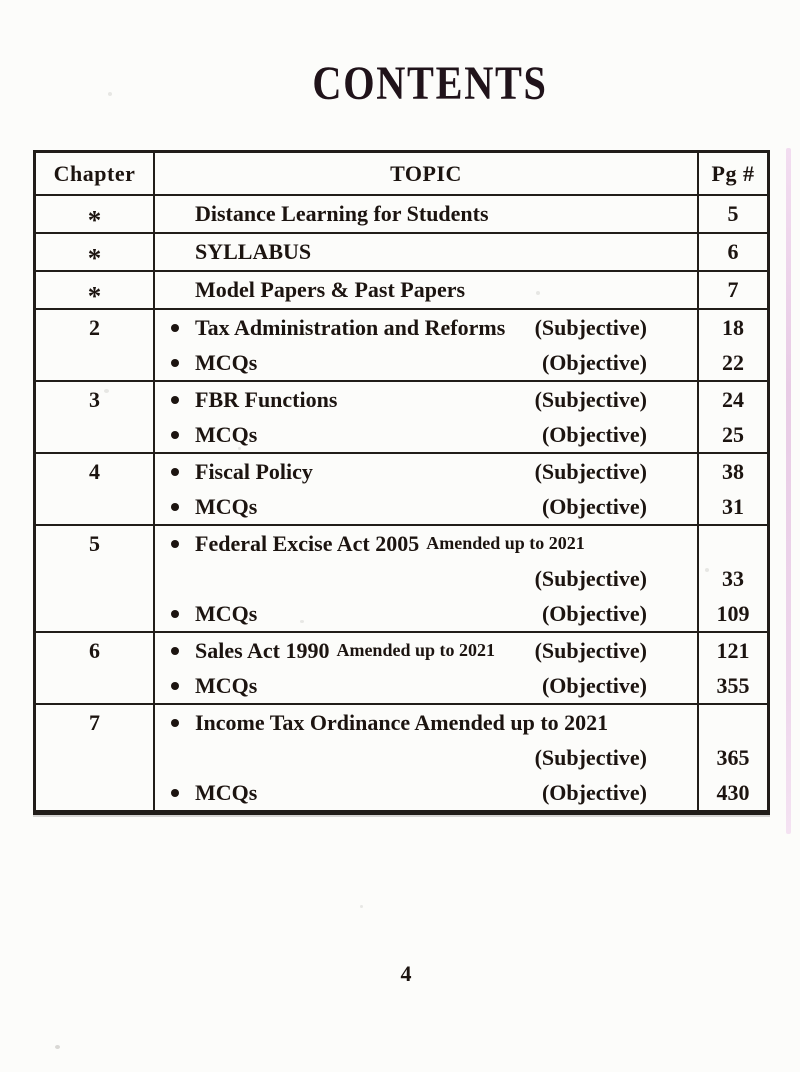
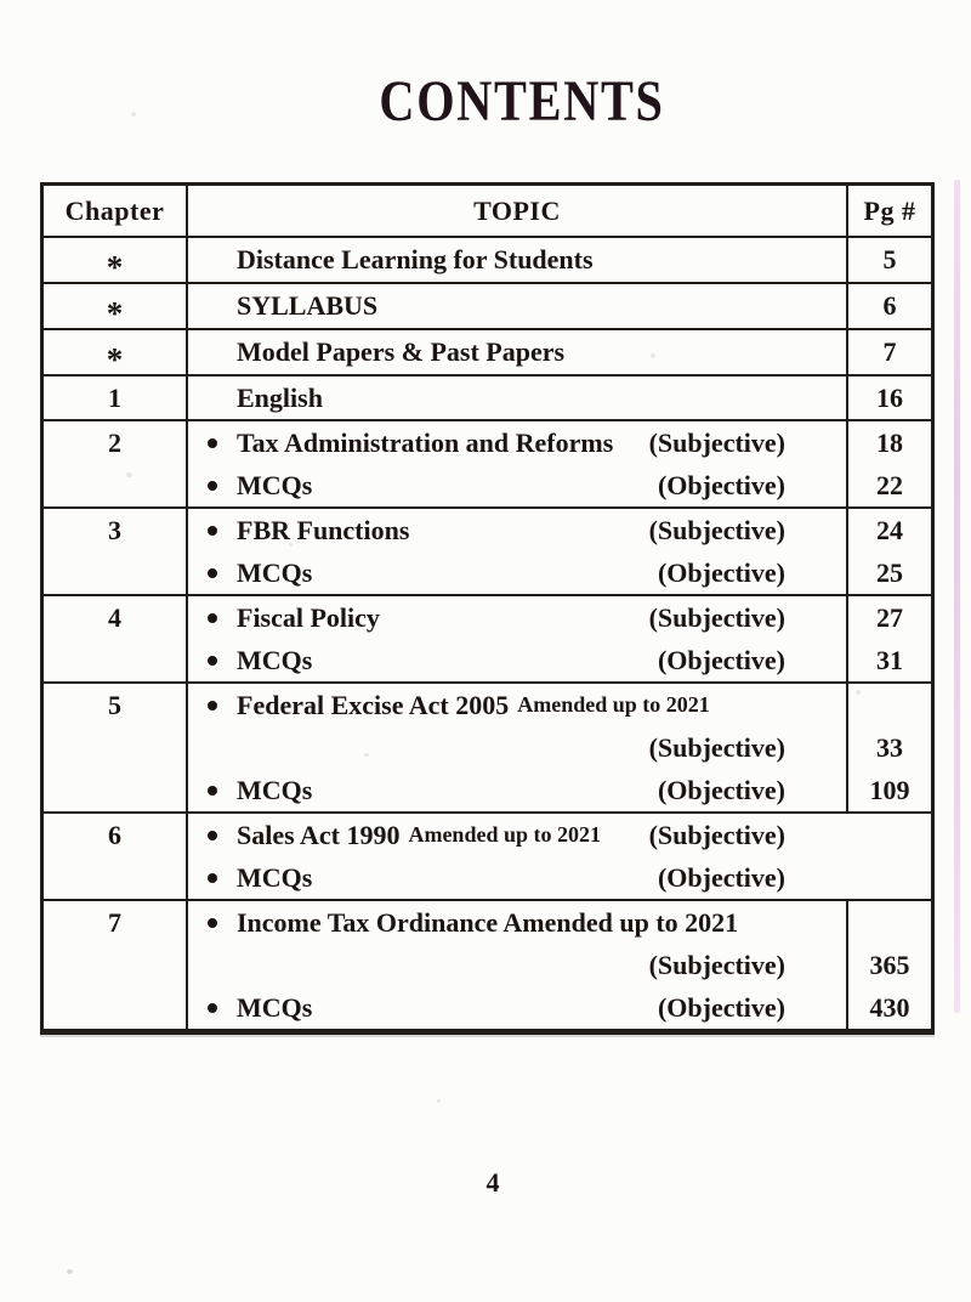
  CONTENTS
  Chapter
  TOPIC
  Pg #
  *
  Distance Learning for Students
  5
  *
  SYLLABUS
  6
  *
  Model Papers & Past Papers
  7
+ 1
+ English
+ 16
  2
  Tax Administration and Reforms
  (Subjective)
  MCQs
  (Objective)
  18
  22
  3
  FBR Functions
  (Subjective)
  MCQs
  (Objective)
  24
  25
  4
  Fiscal Policy
  (Subjective)
  MCQs
  (Objective)
- 38
+ 27
  31
  5
  Federal Excise Act 2005
  Amended up to 2021
  (Subjective)
  MCQs
  (Objective)
  33
  109
  6
  Sales Act 1990
  Amended up to 2021
  (Subjective)
  MCQs
  (Objective)
- 121
- 355
  7
  Income Tax Ordinance Amended up to 2021
  (Subjective)
  MCQs
  (Objective)
  365
  430
  4
